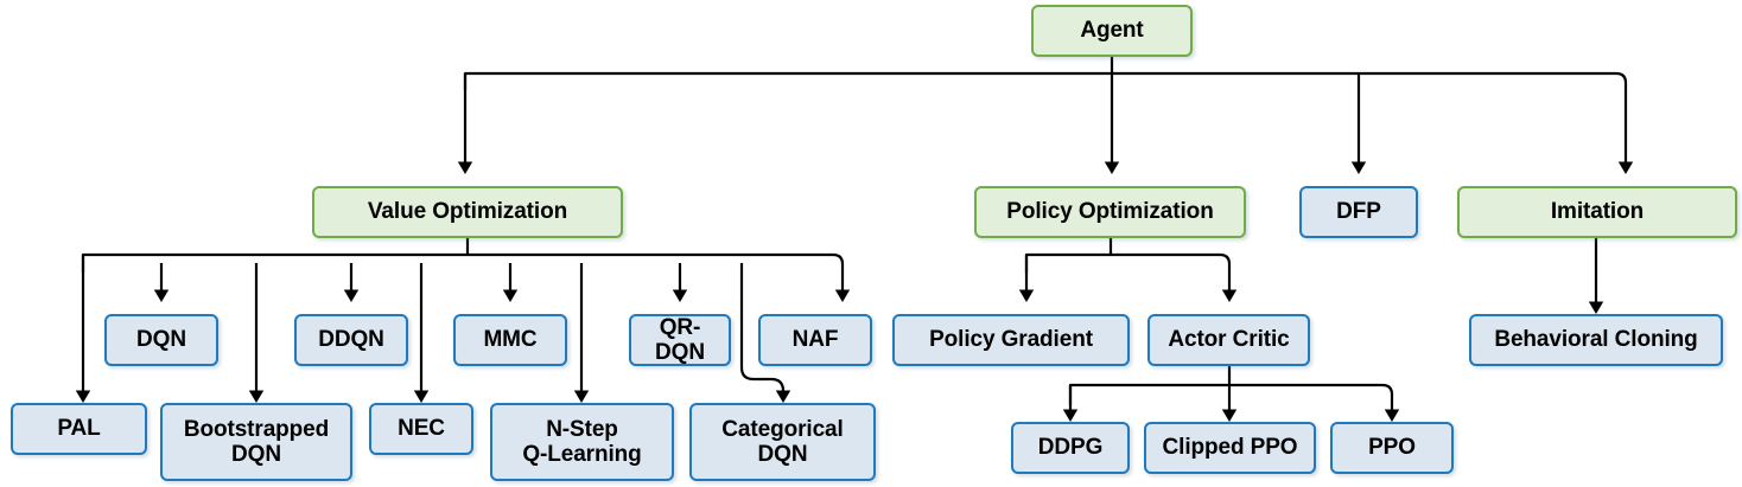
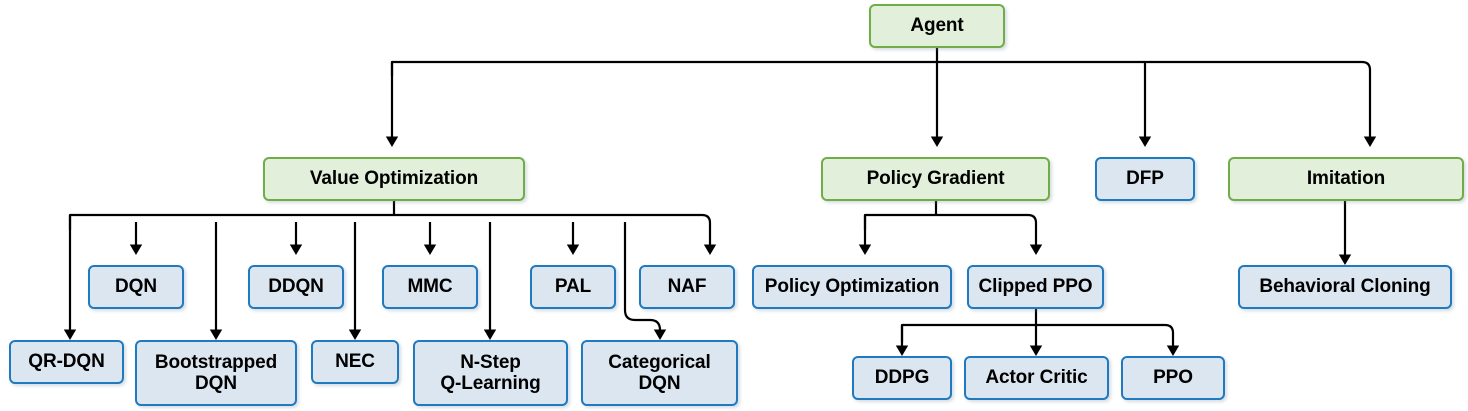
  Agent
  Value Optimization
- Policy Optimization
+ Policy Gradient
  DFP
  Imitation
  DQN
  DDQN
  MMC
- QR-DQN
+ PAL
  NAF
- Policy Gradient
+ Policy Optimization
- Actor Critic
+ Clipped PPO
  Behavioral Cloning
- PAL
+ QR-DQN
  Bootstrapped
  DQN
  NEC
  N-Step
  Q-Learning
  Categorical
  DQN
  DDPG
- Clipped PPO
+ Actor Critic
  PPO
